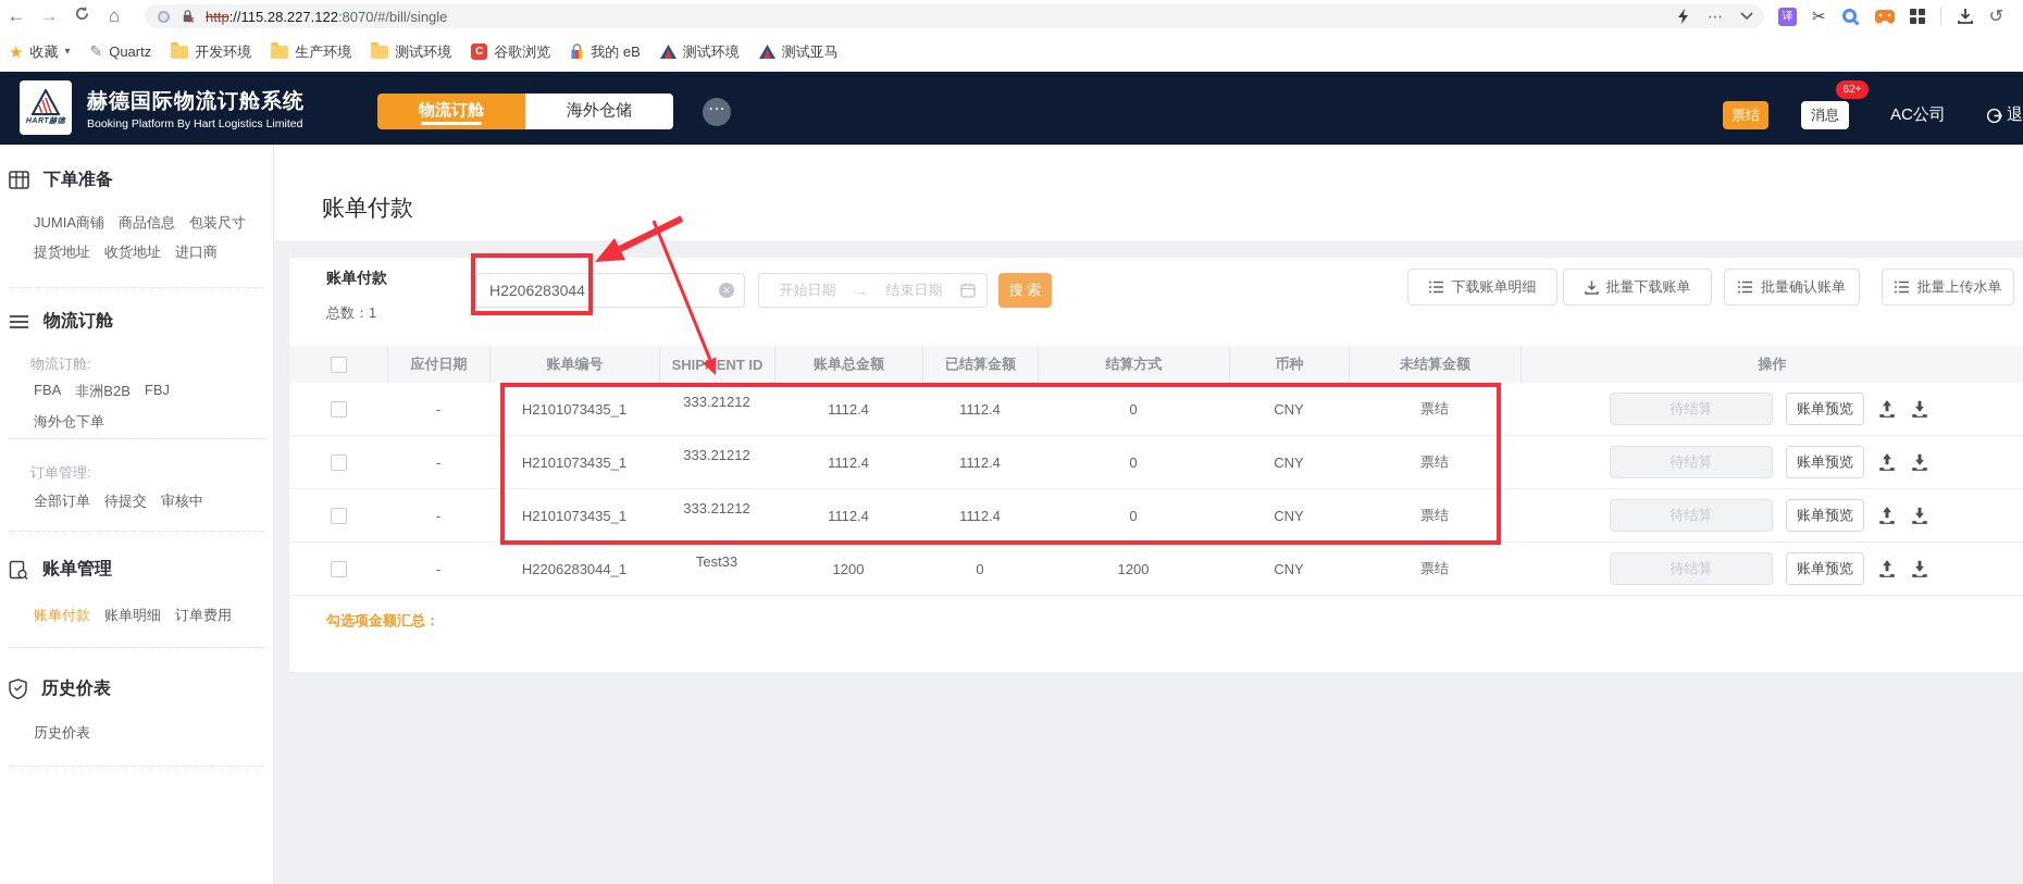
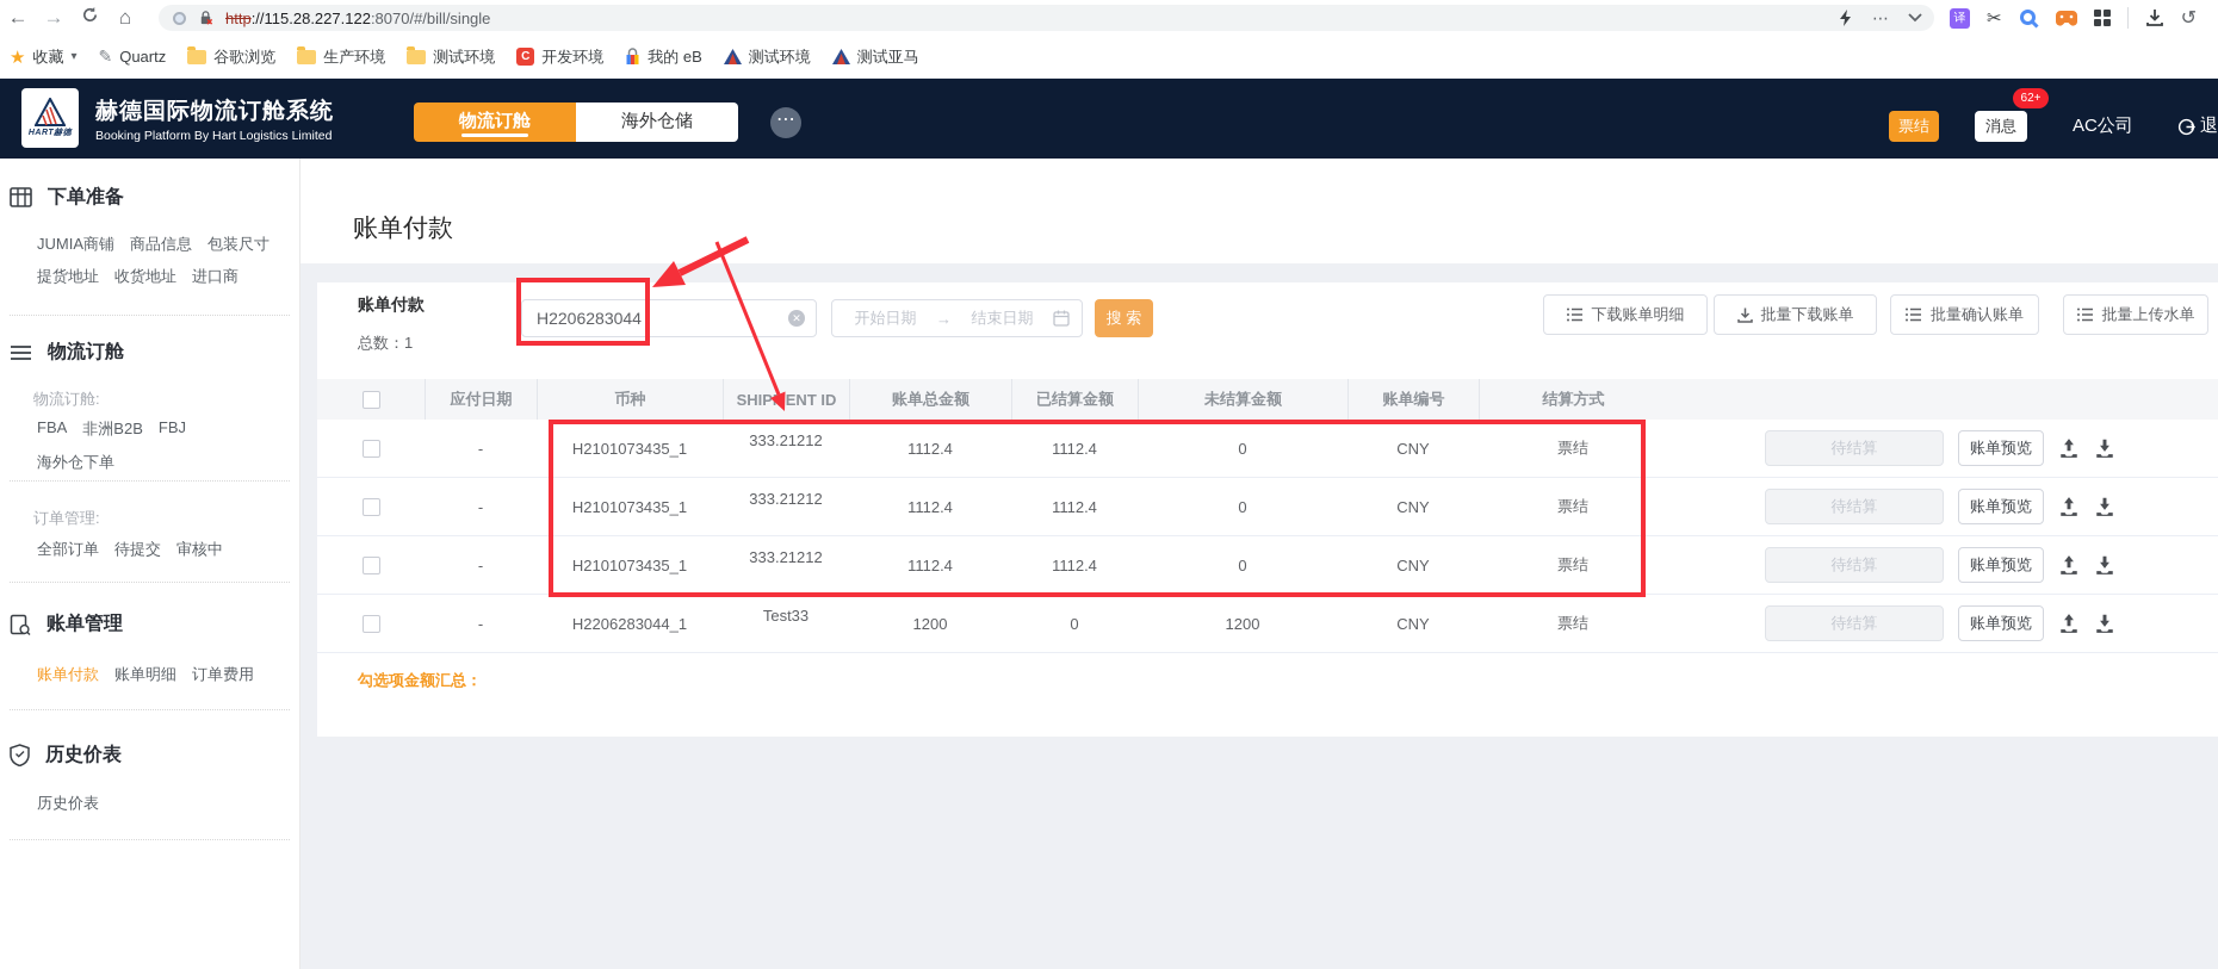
  ←
  →
  ⌂
  http://115.28.227.122:8070/#/bill/single
  ⋯
  译
  ✂
  ↺
  ★
  收藏
  ▾
  ✎
  Quartz
- 开发环境
+ 谷歌浏览
  生产环境
  测试环境
  C
- 谷歌浏览
+ 开发环境
  我的 eB
  测试环境
  测试亚马
  赫德国际物流订舱系统
  Booking Platform By Hart Logistics Limited
  物流订舱
  海外仓储
  ⋯
  票结
  消息
  62+
  AC公司
  下单准备
  JUMIA商铺
  商品信息
  包装尺寸
  提货地址
  收货地址
  进口商
  物流订舱
  物流订舱:
  FBA
  非洲B2B
  FBJ
  海外仓下单
  订单管理:
  全部订单
  待提交
  审核中
  账单管理
  账单付款
  账单明细
  订单费用
  历史价表
  历史价表
  账单付款
  账单付款
  总数：1
  H2206283044
  ✕
  开始日期
  →
  结束日期
  搜 索
  下载账单明细
  批量下载账单
  批量确认账单
  批量上传水单
  应付日期
- 账单编号
+ 币种
  SHIPENT ID
  账单总金额
  已结算金额
- 结算方式
+ 未结算金额
- 币种
+ 账单编号
- 未结算金额
+ 结算方式
- 操作
  -
  H2101073435_1
  333.21212
  1112.4
  1112.4
  0
  CNY
  票结
  待结算
  账单预览
  -
  H2101073435_1
  333.21212
  1112.4
  1112.4
  0
  CNY
  票结
  待结算
  账单预览
  -
  H2101073435_1
  333.21212
  1112.4
  1112.4
  0
  CNY
  票结
  待结算
  账单预览
  -
  H2206283044_1
  Test33
  1200
  0
  1200
  CNY
  票结
  待结算
  账单预览
  勾选项金额汇总：
